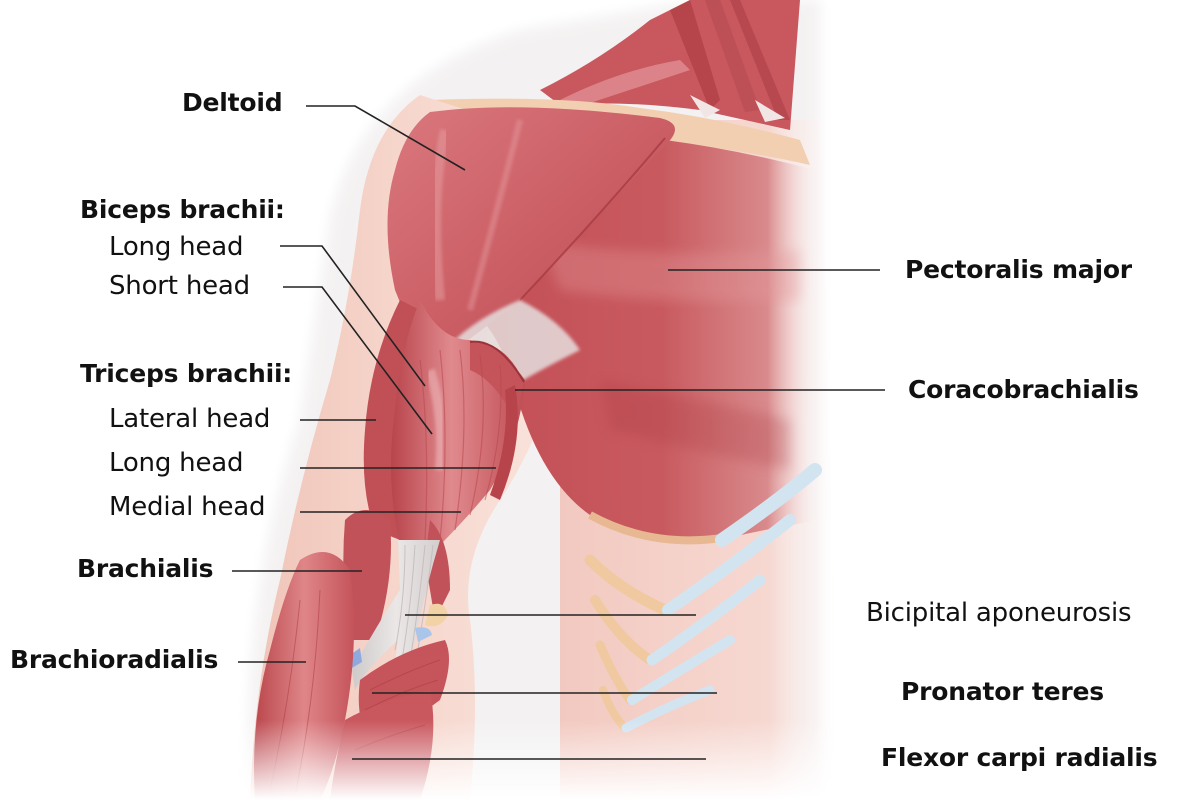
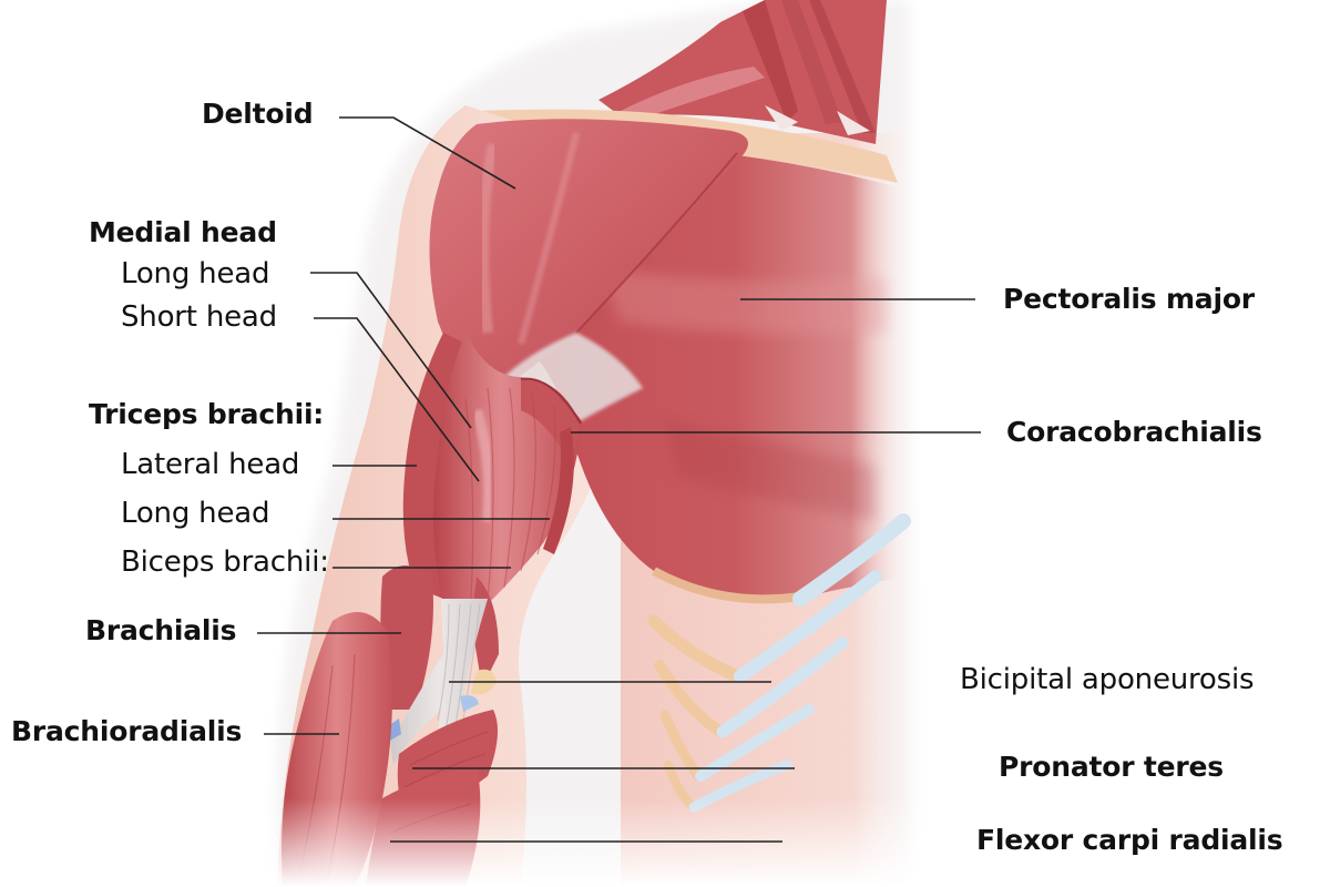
  Deltoid
- Biceps brachii:
+ Medial head
  Long head
  Short head
  Triceps brachii:
  Lateral head
  Long head
- Medial head
+ Biceps brachii:
  Brachialis
  Brachioradialis
  Pectoralis major
  Coracobrachialis
  Bicipital aponeurosis
  Pronator teres
  Flexor carpi radialis
